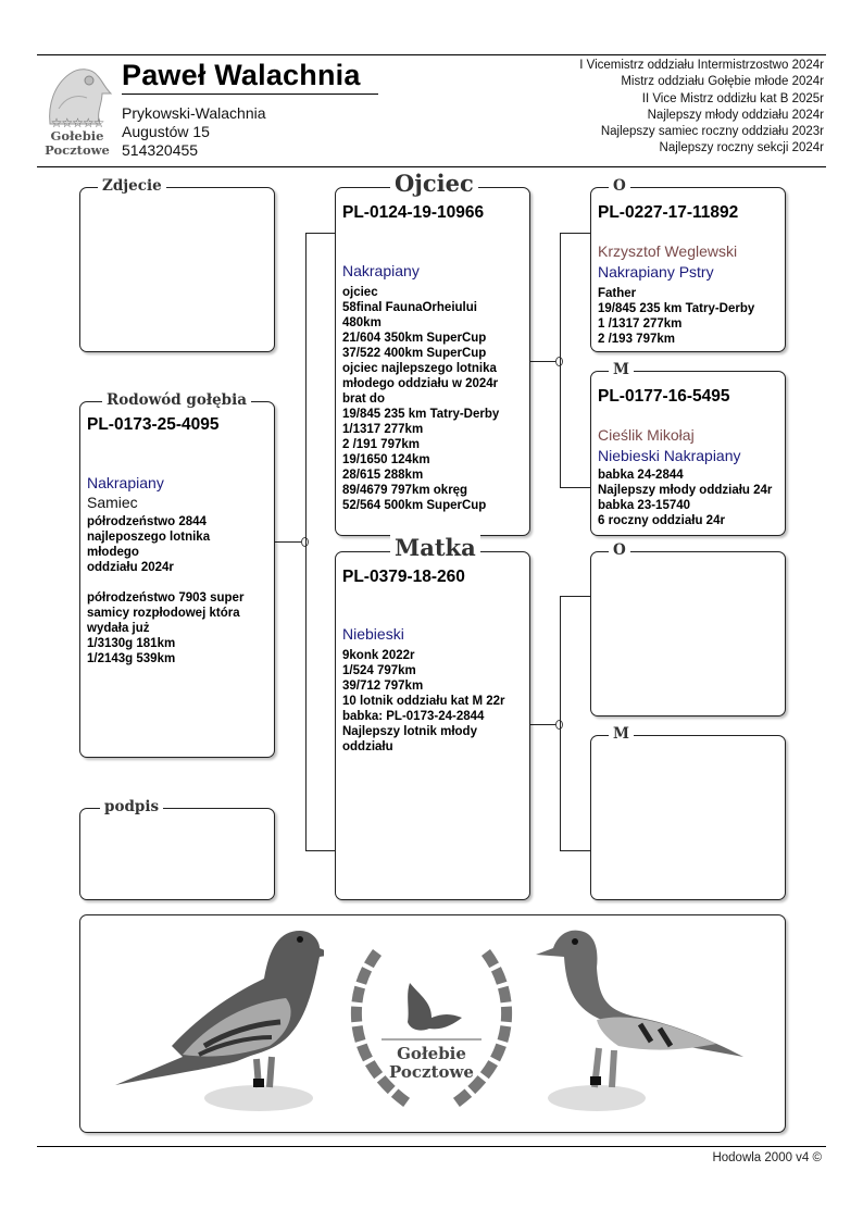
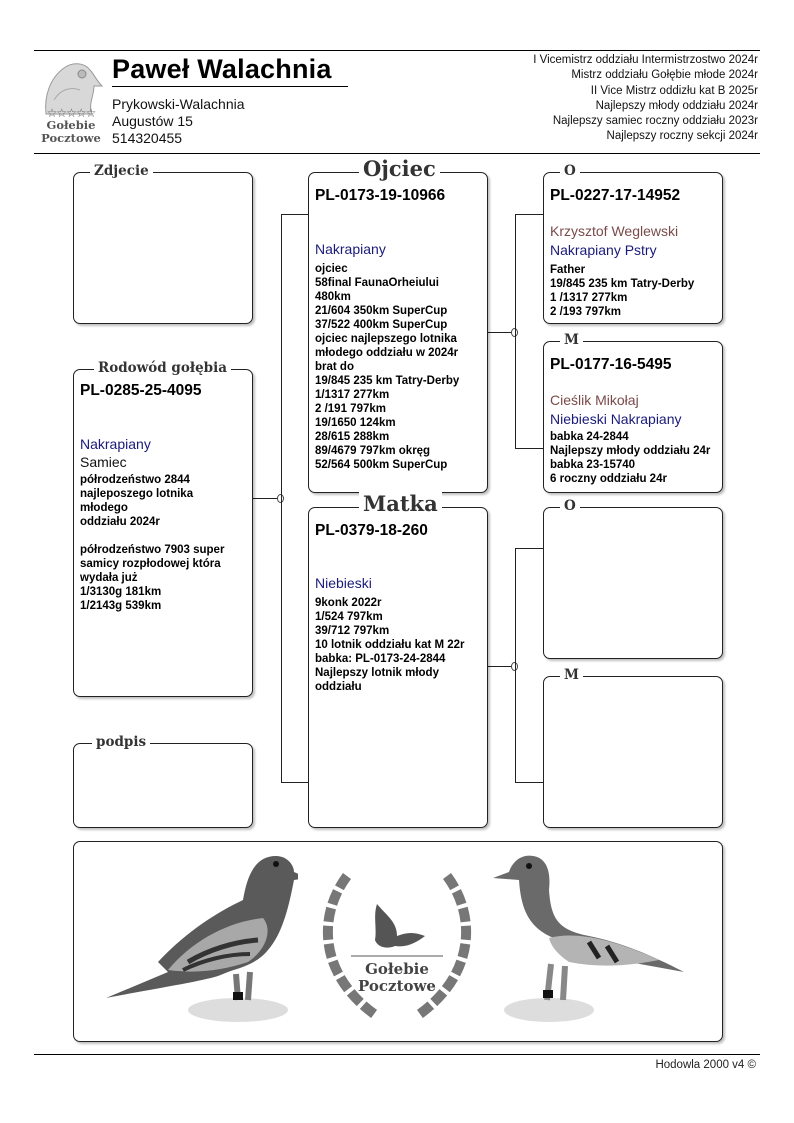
  ☆☆☆☆☆
  Gołebie
  Pocztowe
  Paweł Walachnia
  Prykowski-Walachnia
  Augustów 15
  514320455
  I Vicemistrz oddziału Intermistrzostwo 2024r
  Mistrz oddziału Gołębie młode 2024r
  II Vice Mistrz oddizłu kat B 2025r
  Najlepszy młody oddziału 2024r
  Najlepszy samiec roczny oddziału 2023r
  Najlepszy roczny sekcji 2024r
  Zdjecie
  Rodowód gołębia
- PL-0173-25-4095
+ PL-0285-25-4095
  Nakrapiany
  Samiec
  półrodzeństwo 2844
  najleposzego lotnika
  młodego
  oddziału 2024r
  półrodzeństwo 7903 super
  samicy rozpłodowej która
  wydała już
  1/3130g 181km
  1/2143g 539km
  podpis
  Ojciec
- PL-0124-19-10966
+ PL-0173-19-10966
  Nakrapiany
  ojciec
  58final FaunaOrheiului
  480km
  21/604 350km SuperCup
  37/522 400km SuperCup
  ojciec najlepszego lotnika
  młodego oddziału w 2024r
  brat do
  19/845 235 km Tatry-Derby
  1/1317 277km
  2 /191 797km
  19/1650 124km
  28/615 288km
  89/4679 797km okręg
  52/564 500km SuperCup
  Matka
  PL-0379-18-260
  Niebieski
  9konk 2022r
  1/524 797km
  39/712 797km
  10 lotnik oddziału kat M 22r
  babka: PL-0173-24-2844
  Najlepszy lotnik młody
  oddziału
  O
- PL-0227-17-11892
+ PL-0227-17-14952
  Krzysztof Weglewski
  Nakrapiany Pstry
  Father
  19/845 235 km Tatry-Derby
  1 /1317 277km
  2 /193 797km
  M
  PL-0177-16-5495
  Cieślik Mikołaj
  Niebieski Nakrapiany
  babka 24-2844
  Najlepszy młody oddziału 24r
  babka 23-15740
  6 roczny oddziału 24r
  O
  M
  Gołebie
  Pocztowe
  Hodowla 2000 v4 ©
